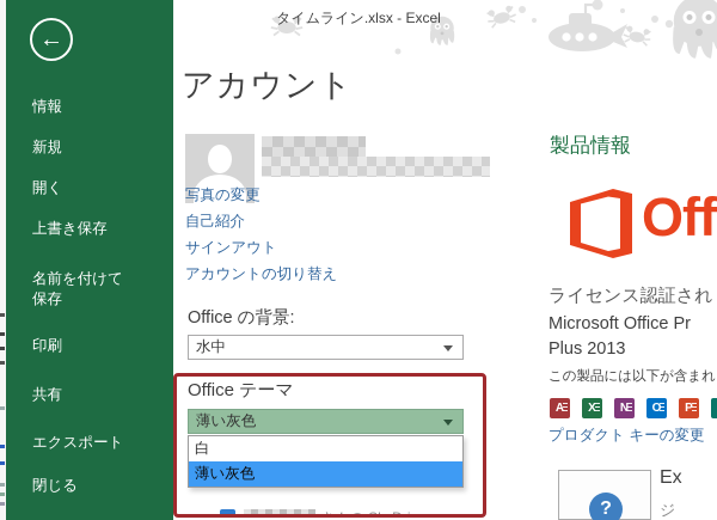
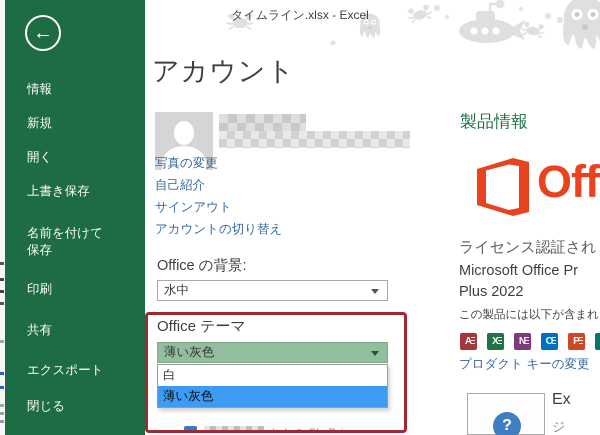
  タイムライン.xlsx - Excel
  ←
  情報
  新規
  開く
  上書き保存
  名前を付けて保存
  印刷
  共有
  エクスポート
  閉じる
  アカウント
  写真の変更
  自己紹介
  サインアウト
  アカウントの切り替え
  Office の背景:
  水中
  Office テーマ
  薄い灰色
  白
  薄い灰色
  製品情報
  Off
  ライセンス認証され
  Microsoft Office Pr
- Plus 2013
+ Plus 2022
  この製品には以下が含まれ
  A
  X
  N
  O
  P
  プロダクト キーの変更
  ?
  Ex
  ジ
